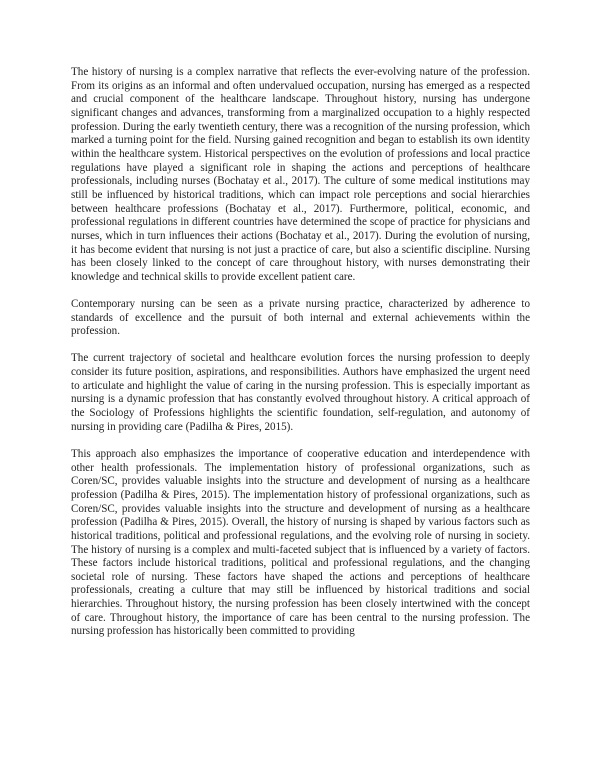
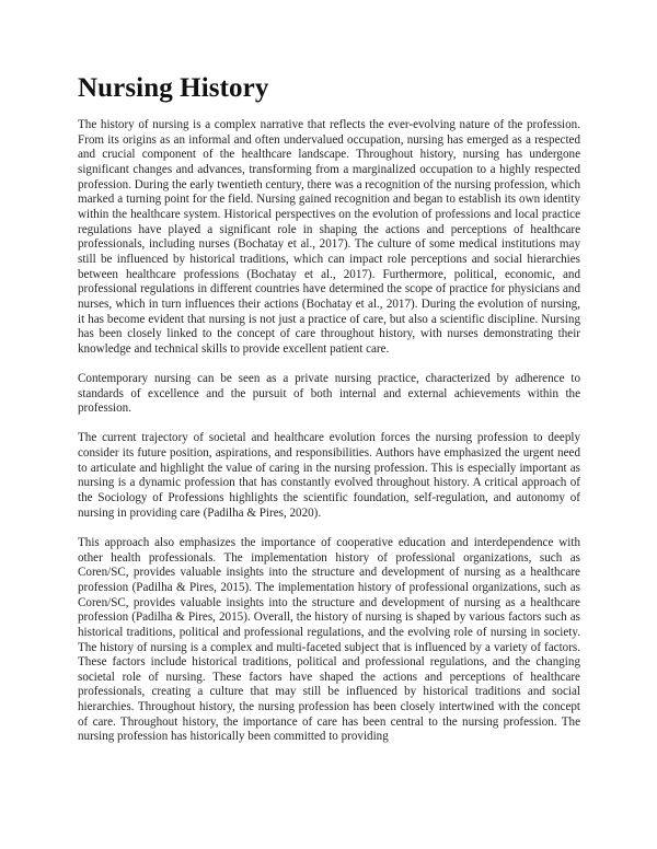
+ Nursing History
  The history of nursing is a complex narrative that reflects the ever-evolving nature of the profession. From its origins as an informal and often undervalued occupation, nursing has emerged as a respected and crucial component of the healthcare landscape. Throughout history, nursing has undergone significant changes and advances, transforming from a marginalized occupation to a highly respected profession. During the early twentieth century, there was a recognition of the nursing profession, which marked a turning point for the field. Nursing gained recognition and began to establish its own identity within the healthcare system. Historical perspectives on the evolution of professions and local practice regulations have played a significant role in shaping the actions and perceptions of healthcare professionals, including nurses (Bochatay et al., 2017). The culture of some medical institutions may still be influenced by historical traditions, which can impact role perceptions and social hierarchies between healthcare professions (Bochatay et al., 2017). Furthermore, political, economic, and professional regulations in different countries have determined the scope of practice for physicians and nurses, which in turn influences their actions (Bochatay et al., 2017). During the evolution of nursing, it has become evident that nursing is not just a practice of care, but also a scientific discipline. Nursing has been closely linked to the concept of care throughout history, with nurses demonstrating their knowledge and technical skills to provide excellent patient care.
  Contemporary nursing can be seen as a private nursing practice, characterized by adherence to standards of excellence and the pursuit of both internal and external achievements within the profession.
- The current trajectory of societal and healthcare evolution forces the nursing profession to deeply consider its future position, aspirations, and responsibilities. Authors have emphasized the urgent need to articulate and highlight the value of caring in the nursing profession. This is especially important as nursing is a dynamic profession that has constantly evolved throughout history. A critical approach of the Sociology of Professions highlights the scientific foundation, self-regulation, and autonomy of nursing in providing care (Padilha & Pires, 2015).
+ The current trajectory of societal and healthcare evolution forces the nursing profession to deeply consider its future position, aspirations, and responsibilities. Authors have emphasized the urgent need to articulate and highlight the value of caring in the nursing profession. This is especially important as nursing is a dynamic profession that has constantly evolved throughout history. A critical approach of the Sociology of Professions highlights the scientific foundation, self-regulation, and autonomy of nursing in providing care (Padilha & Pires, 2020).
  This approach also emphasizes the importance of cooperative education and interdependence with other health professionals. The implementation history of professional organizations, such as Coren/SC, provides valuable insights into the structure and development of nursing as a healthcare profession (Padilha & Pires, 2015). The implementation history of professional organizations, such as Coren/SC, provides valuable insights into the structure and development of nursing as a healthcare profession (Padilha & Pires, 2015). Overall, the history of nursing is shaped by various factors such as historical traditions, political and professional regulations, and the evolving role of nursing in society. The history of nursing is a complex and multi-faceted subject that is influenced by a variety of factors. These factors include historical traditions, political and professional regulations, and the changing societal role of nursing. These factors have shaped the actions and perceptions of healthcare professionals, creating a culture that may still be influenced by historical traditions and social hierarchies. Throughout history, the nursing profession has been closely intertwined with the concept of care. Throughout history, the importance of care has been central to the nursing profession. The nursing profession has historically been committed to providing
